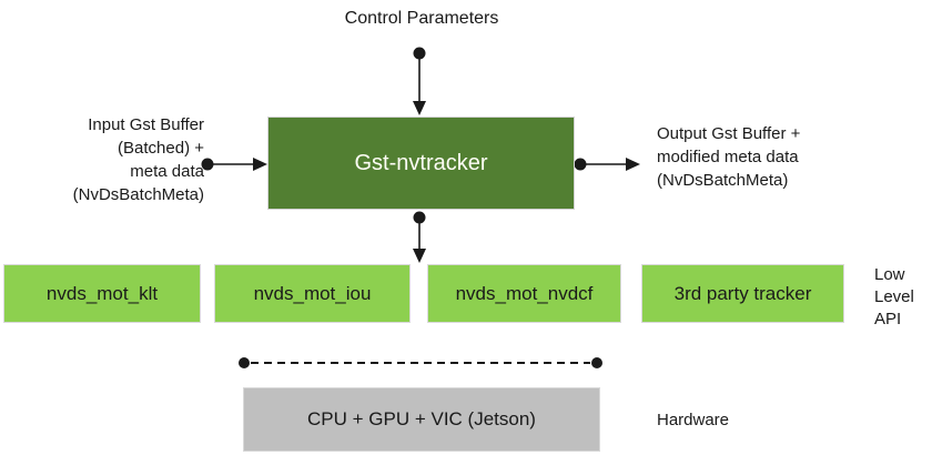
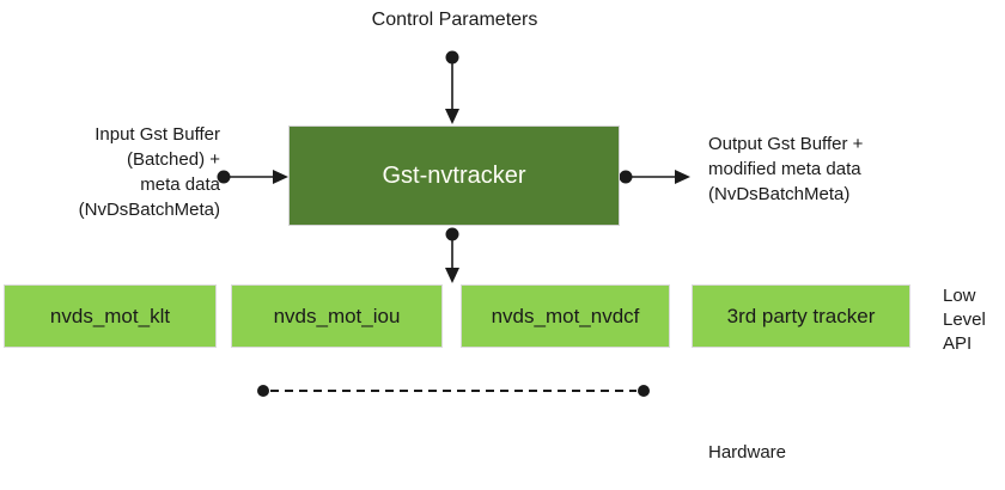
  Control Parameters
  Input Gst Buffer
  (Batched) +
  meta data
  (NvDsBatchMeta)
  Gst-nvtracker
  Output Gst Buffer +
  modified meta data
  (NvDsBatchMeta)
  nvds_mot_klt
  nvds_mot_iou
  nvds_mot_nvdcf
  3rd party tracker
  Low
  Level
  API
- CPU + GPU + VIC (Jetson)
  Hardware
